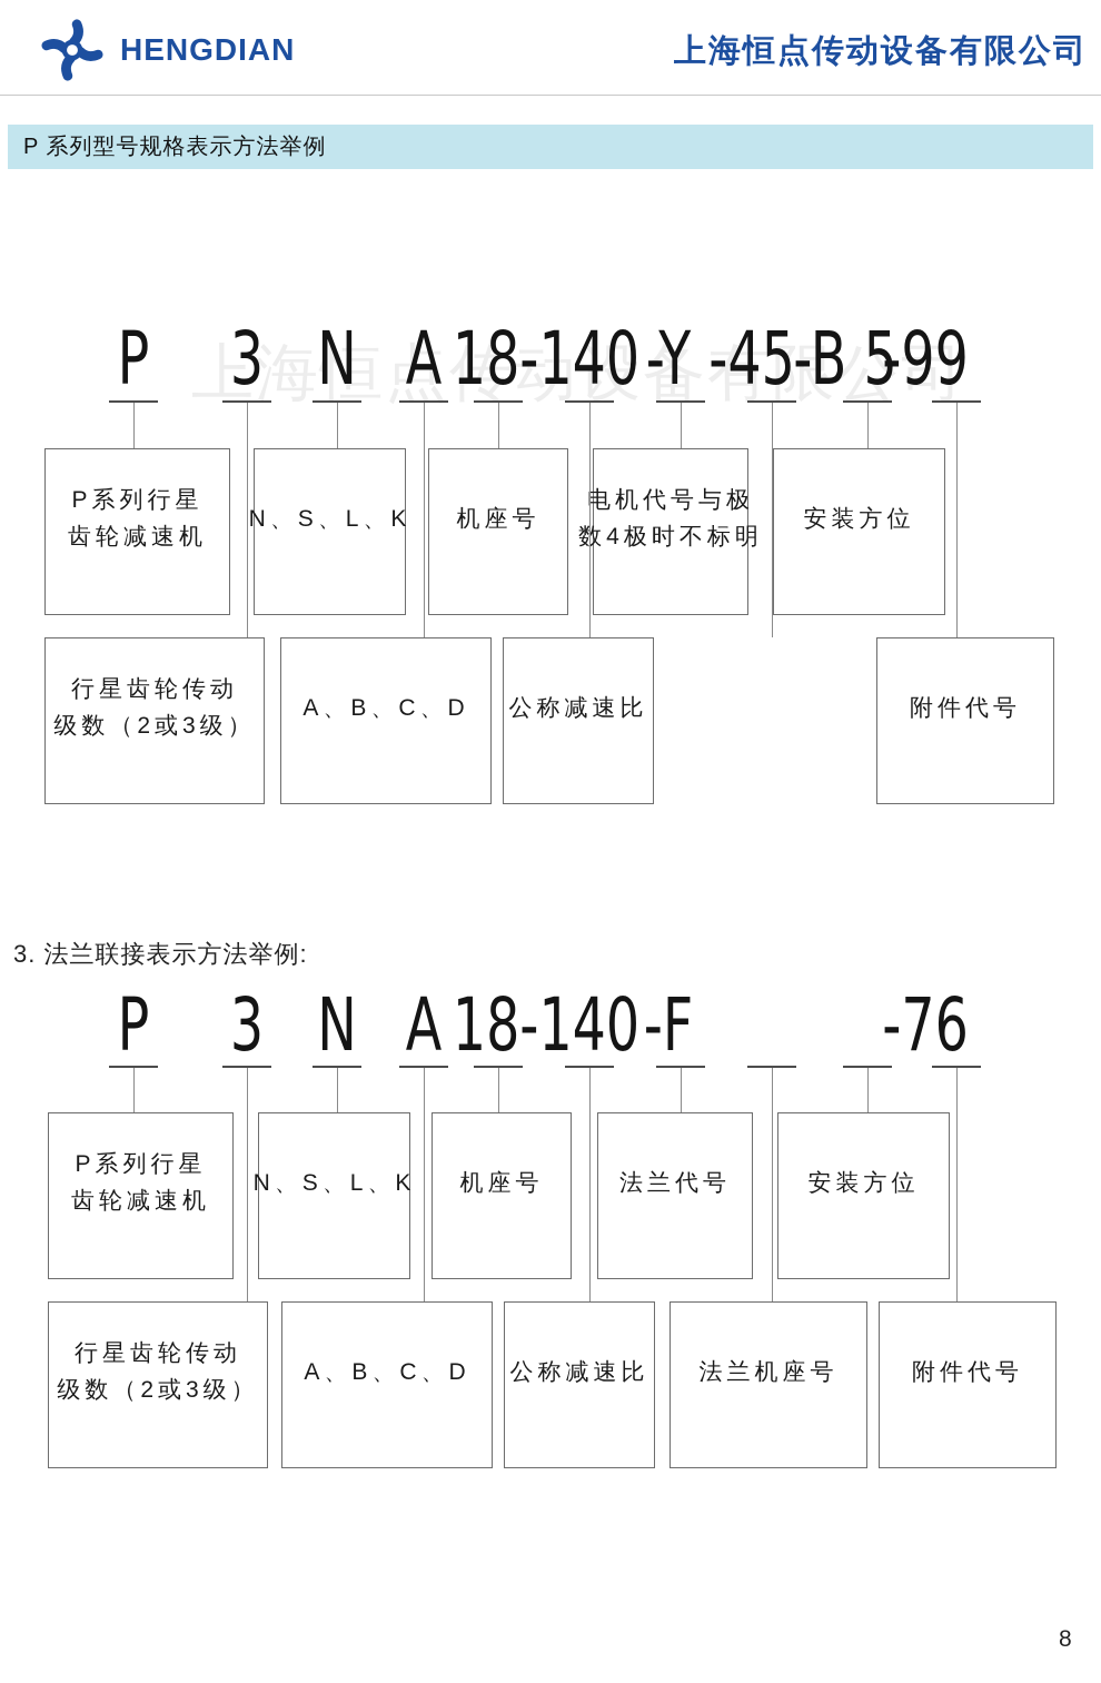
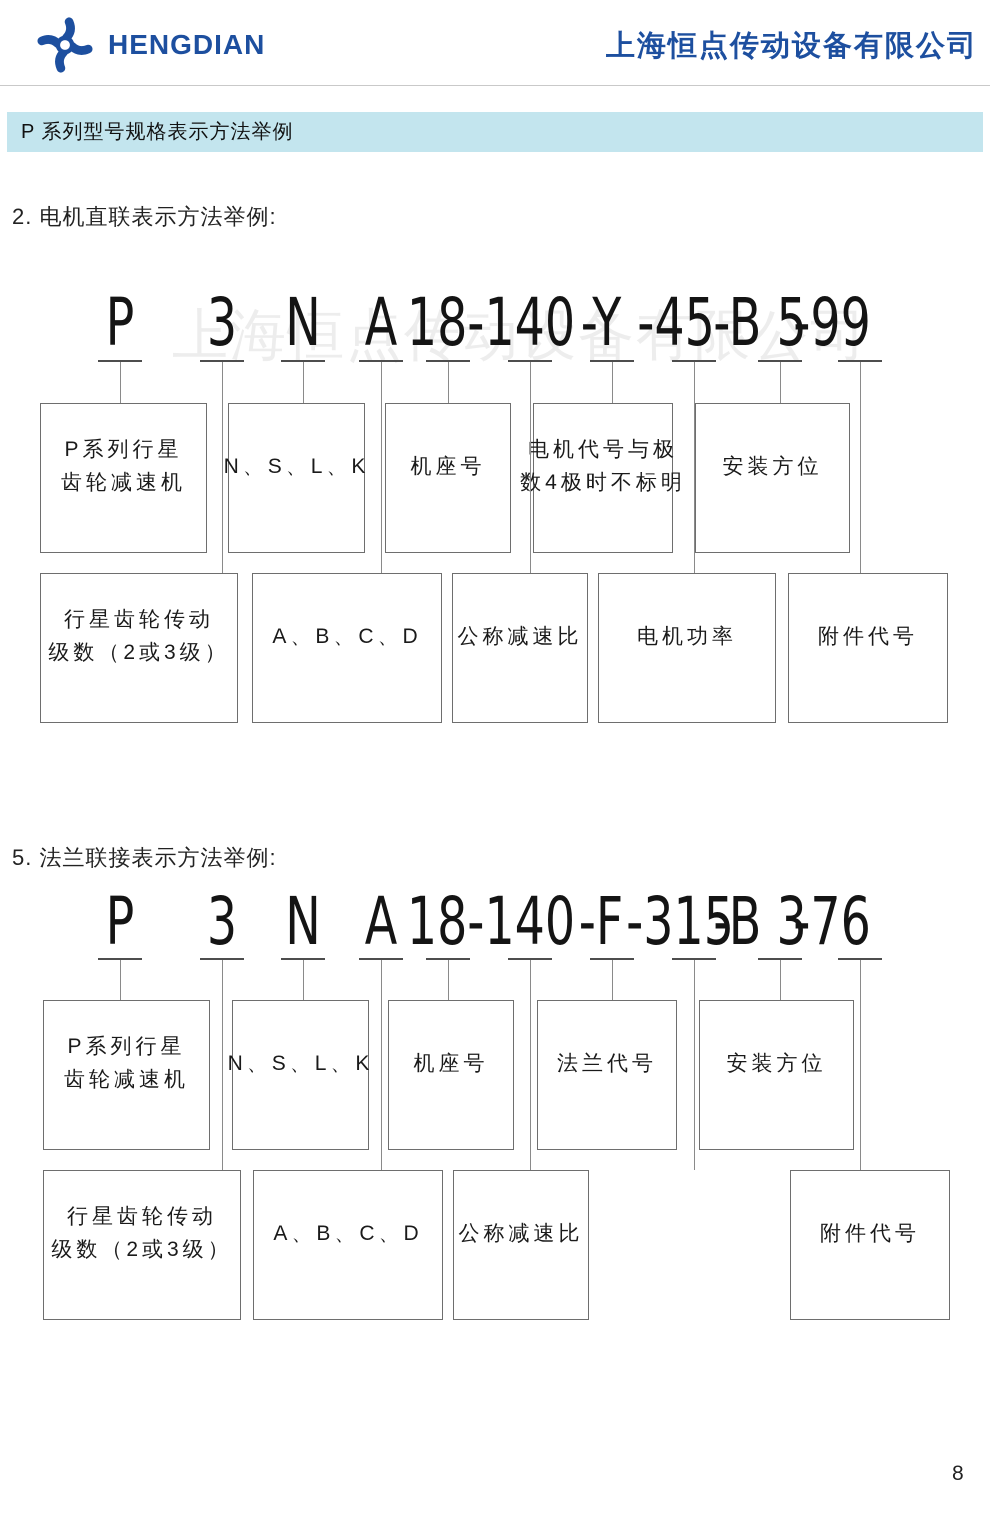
  HENGDIAN
  上海恒点传动设备有限公司
  P 系列型号规格表示方法举例
+ 2. 电机直联表示方法举例:
  上海恒点传动设备有限公司
  P
  3
  N
  A
  18-140
  -Y
  -45
  -B 5
  -99
  P系列行星
  齿轮减速机
  N、S、L、K
  机座号
  电机代号与极
  数4极时不标明
  安装方位
  行星齿轮传动
  级数（2或3级）
  A、B、C、D
  公称减速比
+ 电机功率
  附件代号
- 3. 法兰联接表示方法举例:
+ 5. 法兰联接表示方法举例:
  P
  3
  N
  A
  18-140
  -F
+ -315
+ -B 3
  -76
  P系列行星
  齿轮减速机
  N、S、L、K
  机座号
  法兰代号
  安装方位
  行星齿轮传动
  级数（2或3级）
  A、B、C、D
  公称减速比
- 法兰机座号
  附件代号
  8
